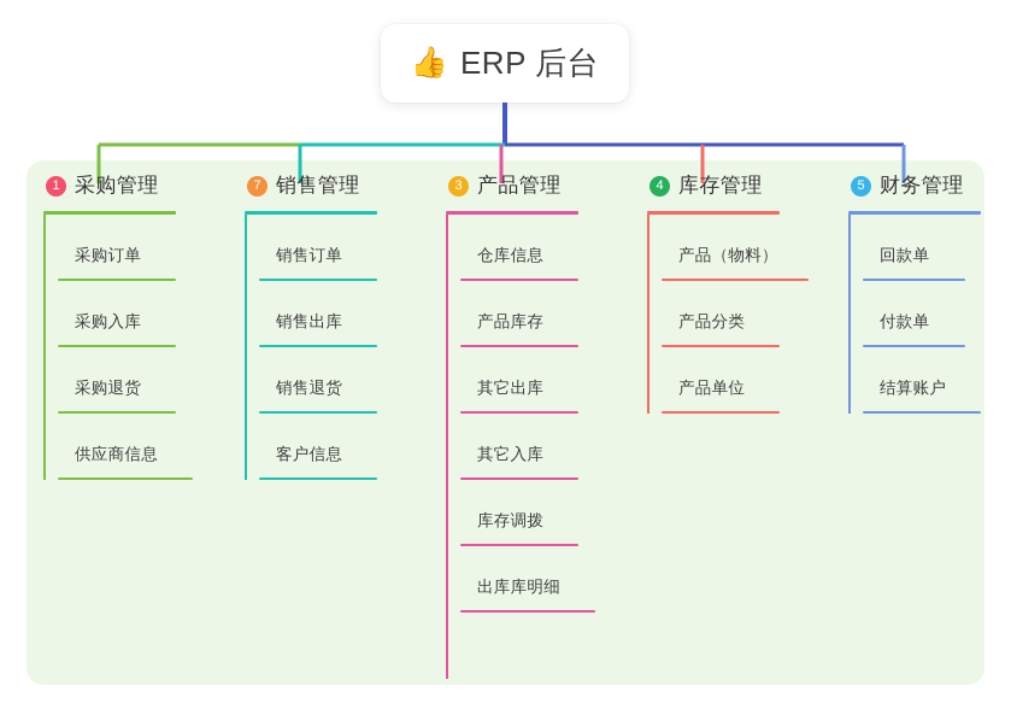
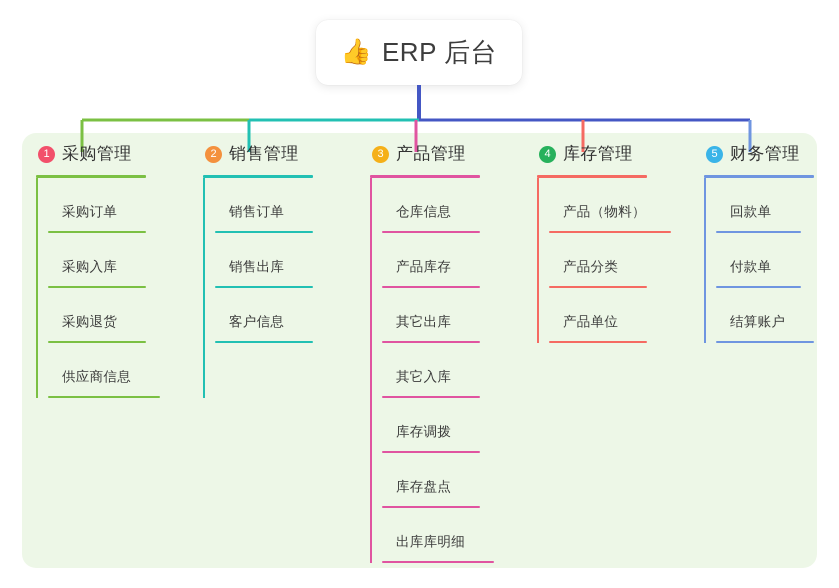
  👍
  ERP 后台
  1
  采购管理
  采购订单
  采购入库
  采购退货
  供应商信息
- 7
+ 2
  销售管理
  销售订单
  销售出库
- 销售退货
  客户信息
  3
  产品管理
  仓库信息
  产品库存
  其它出库
  其它入库
  库存调拨
+ 库存盘点
  出库库明细
  4
  库存管理
  产品（物料）
  产品分类
  产品单位
  5
  财务管理
  回款单
  付款单
  结算账户
